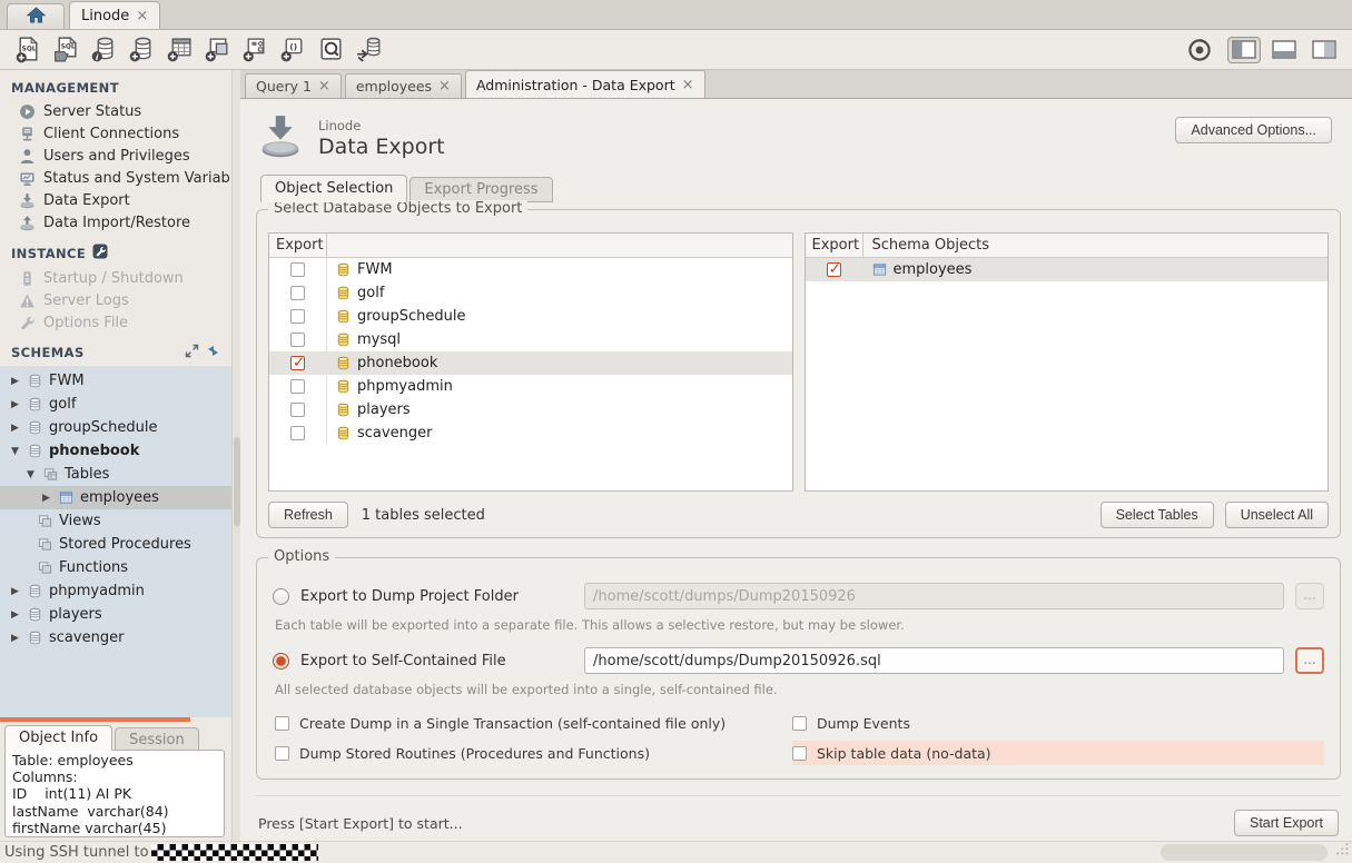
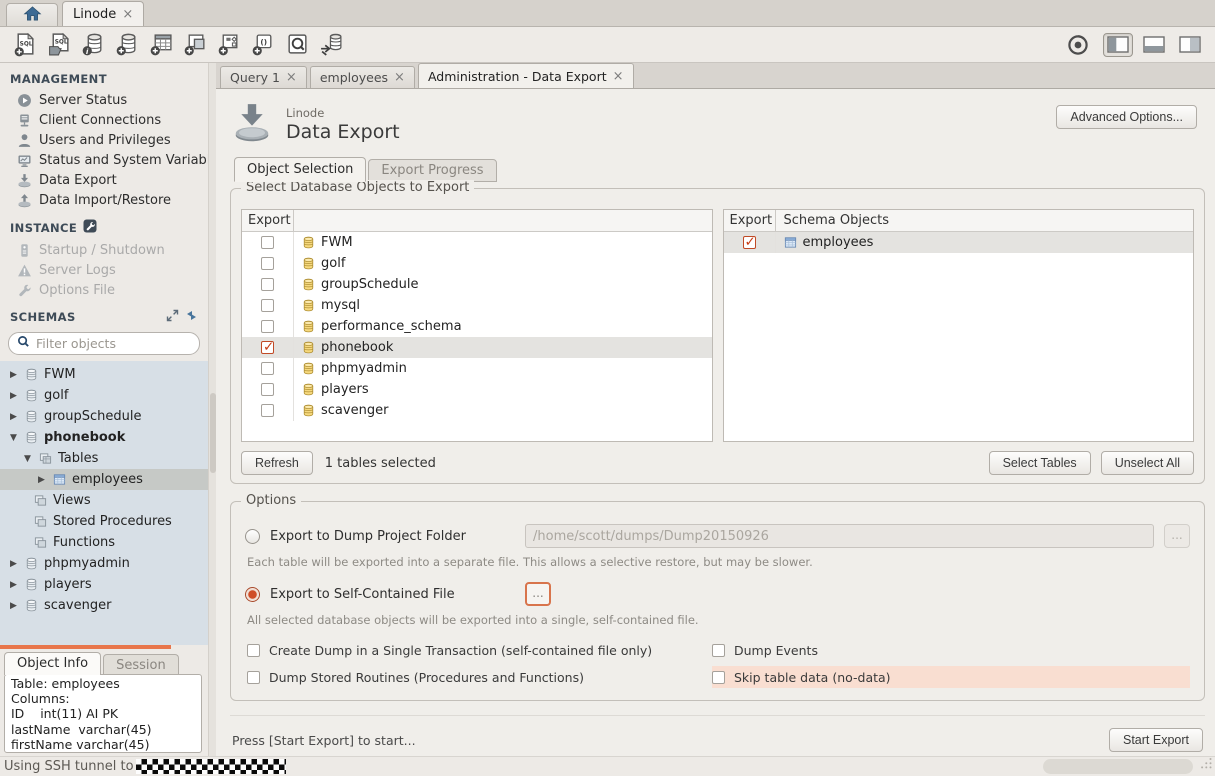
  Linode
  ×
  i
  ()
  MANAGEMENT
  Server Status
  Client Connections
  Users and Privileges
  Status and System Variab
  Data Export
  Data Import/Restore
  INSTANCE
  Startup / Shutdown
  Server Logs
  Options File
  SCHEMAS
+ Filter objects
  ▶
  FWM
  ▶
  golf
  ▶
  groupSchedule
  ▼
  phonebook
  ▼
  Tables
  ▶
  employees
  Views
  Stored Procedures
  Functions
  ▶
  phpmyadmin
  ▶
  players
  ▶
  scavenger
  Object Info
  Session
  Table: employees
  Columns:
  ID int(11) AI PK
- lastName varchar(84)
+ lastName varchar(45)
  firstName varchar(45)
  Query 1
  ×
  employees
  ×
  Administration - Data Export
  ×
  Linode
  Data Export
  Advanced Options...
  Object Selection
  Export Progress
  Select Database Objects to Export
  Export
  FWM
  golf
  groupSchedule
  mysql
+ performance_schema
  phonebook
  phpmyadmin
  players
  scavenger
  Export
  Schema Objects
  employees
  Refresh
  1 tables selected
  Select Tables
  Unselect All
  Options
  Export to Dump Project Folder
  /home/scott/dumps/Dump20150926
  ...
  Each table will be exported into a separate file. This allows a selective restore, but may be slower.
  Export to Self-Contained File
- /home/scott/dumps/Dump20150926.sql
  ...
  All selected database objects will be exported into a single, self-contained file.
  Create Dump in a Single Transaction (self-contained file only)
  Dump Events
  Dump Stored Routines (Procedures and Functions)
  Skip table data (no-data)
  Press [Start Export] to start...
  Start Export
  Using SSH tunnel to
